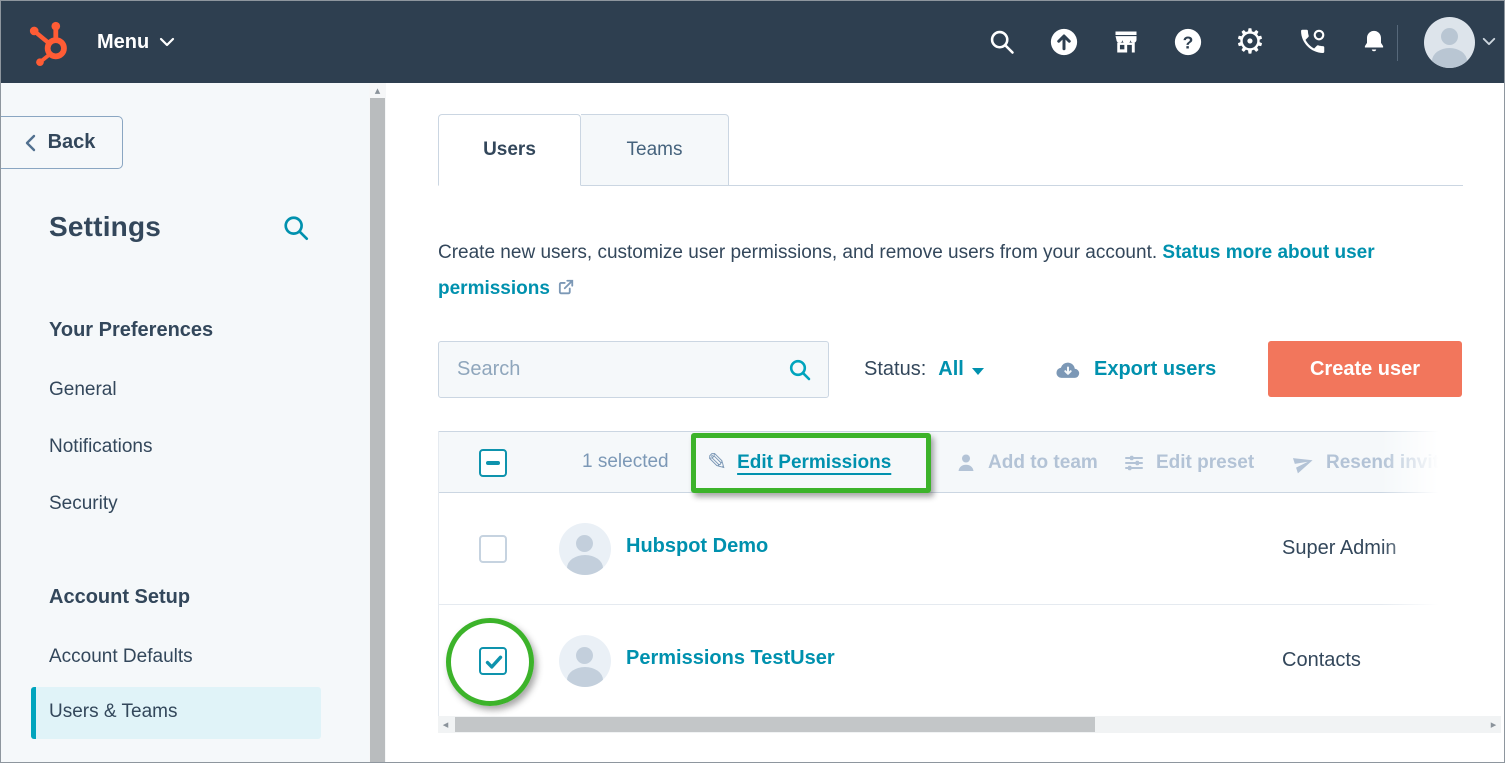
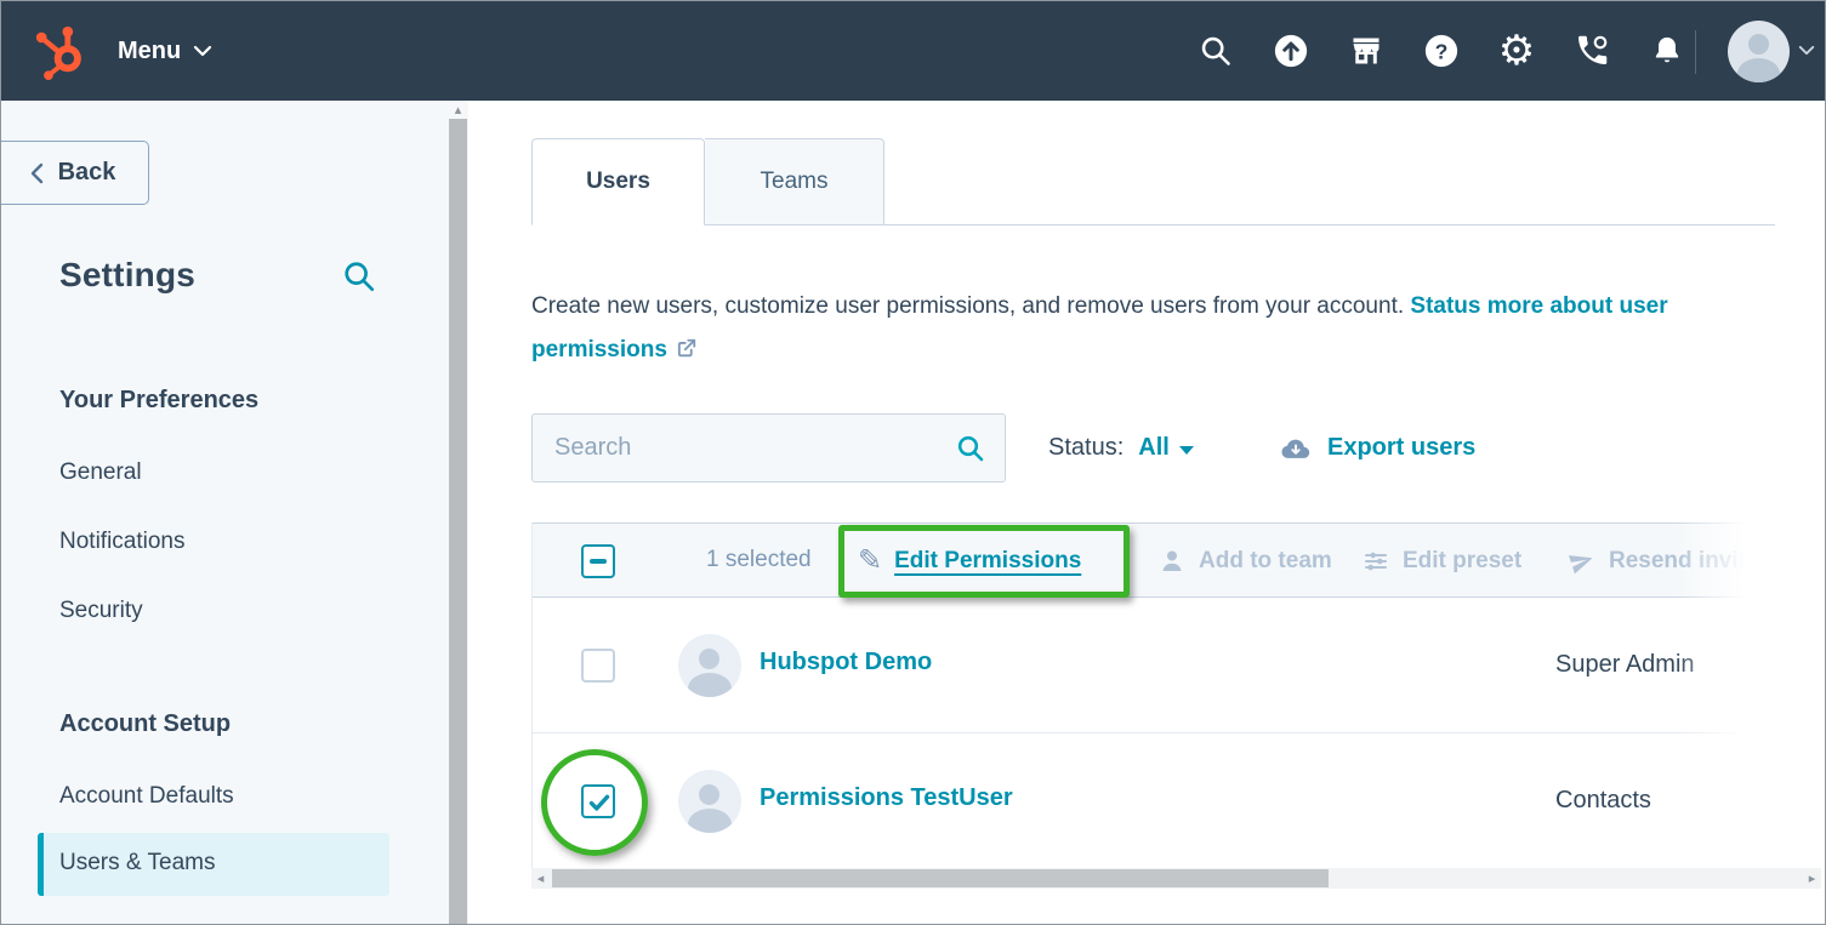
  Menu
  ?
  ⚙︎
  Back
  Settings
  Your Preferences
  General
  Notifications
  Security
  Account Setup
  Account Defaults
  Users & Teams
  ▴
  Users
  Teams
  Create new users, customize user permissions, and remove users from your account. Status more about user permissions
  Search
  Status:
  All
  Export users
- Create user
  1 selected
  ✎
  Edit Permissions
  Add to team
  Edit preset
  Hubspot Demo
  Super Adm
  Permissions TestUser
  Contacts
  ◂
  ▸
